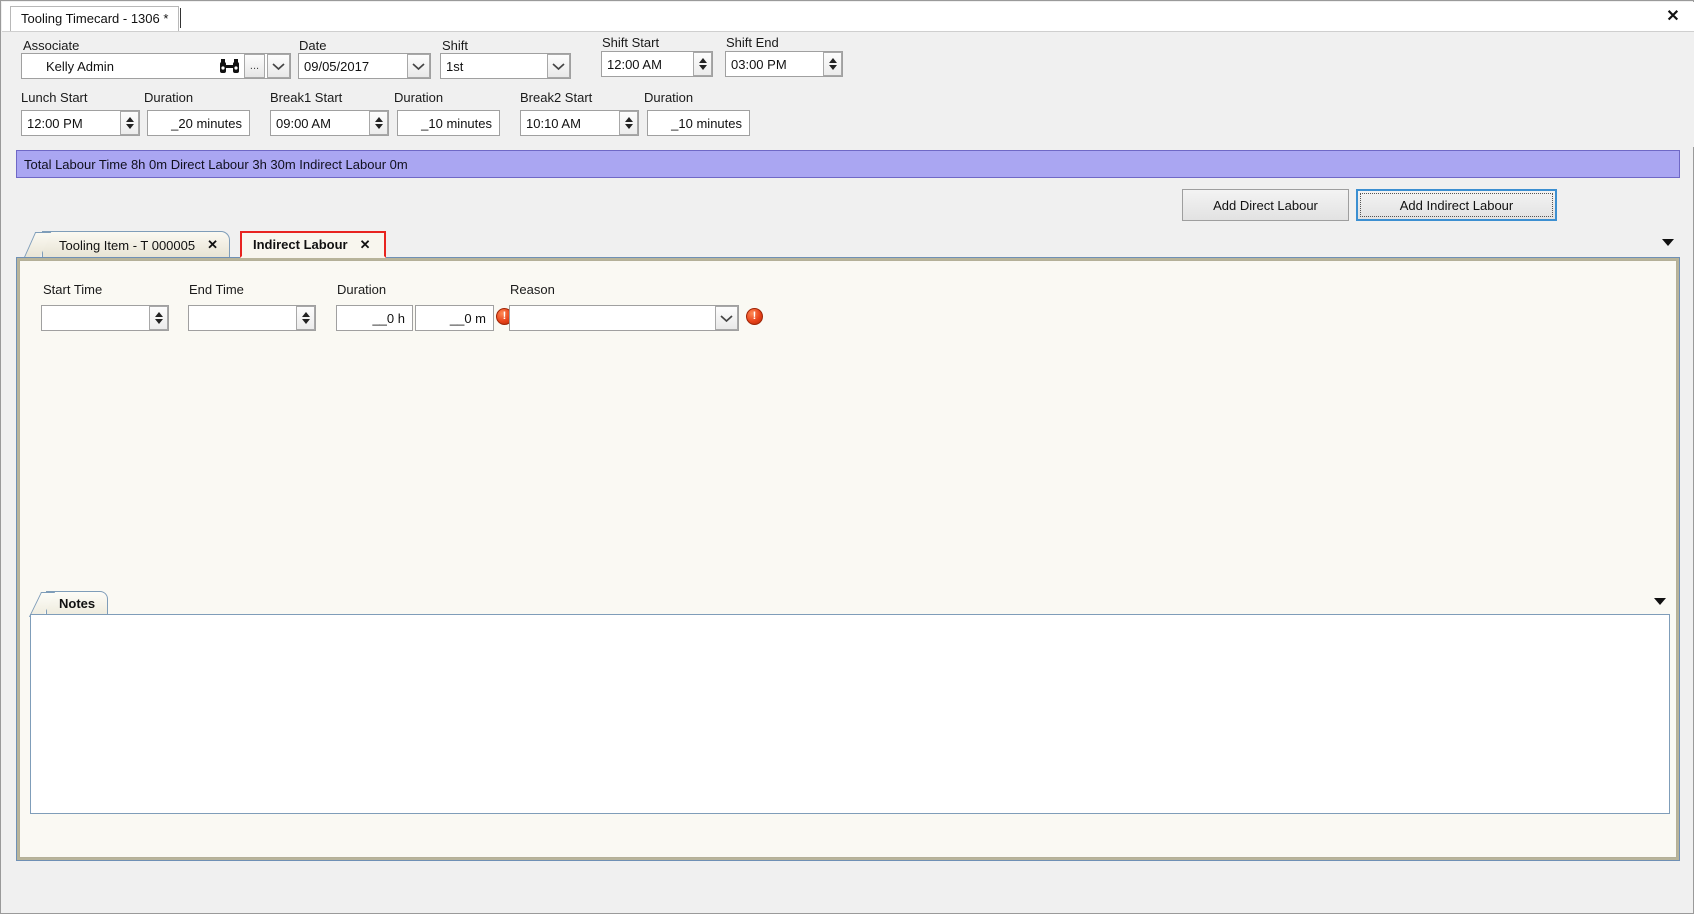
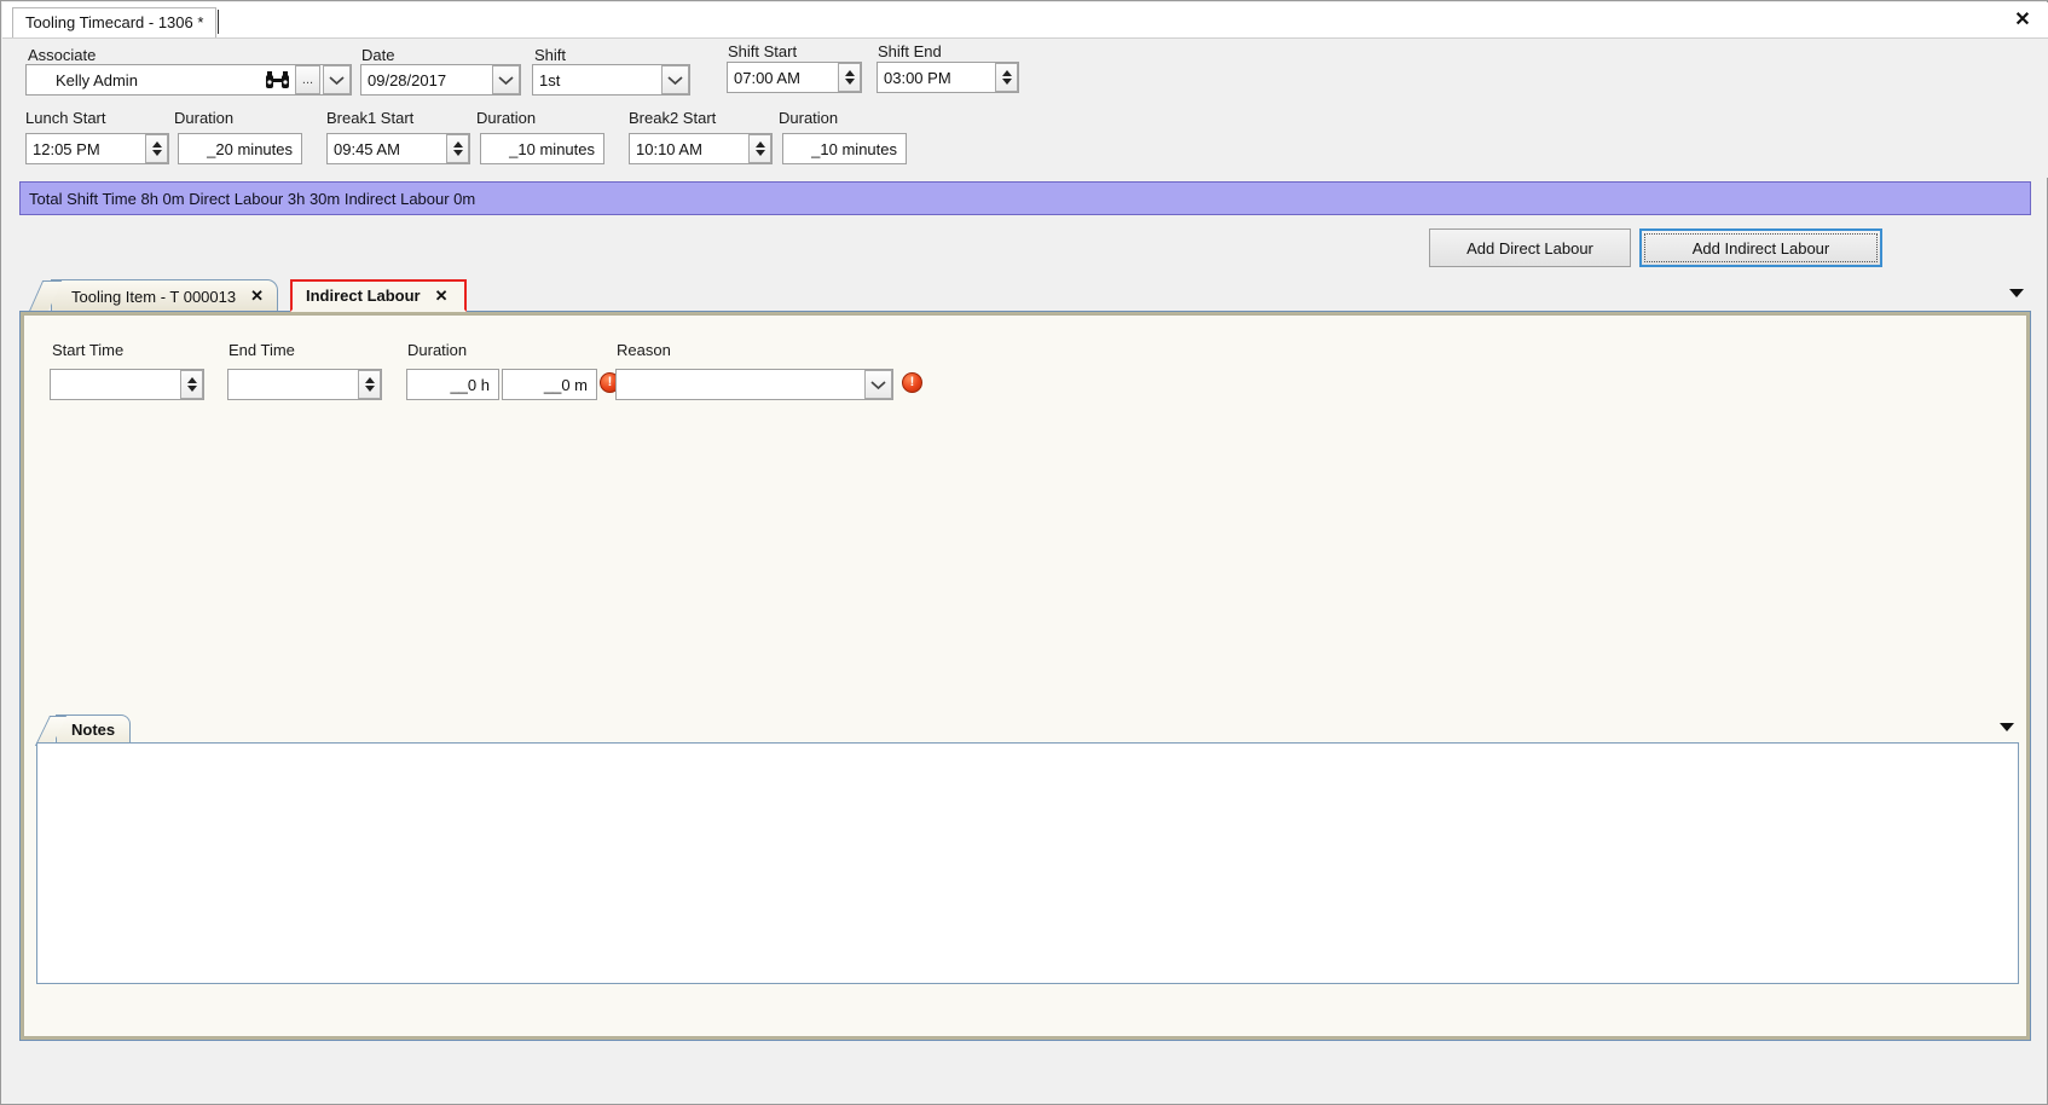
  Tooling Timecard - 1306 *
  ✕
  Associate
  Kelly Admin
  ...
  Date
- 09/05/2017
+ 09/28/2017
  Shift
  1st
  Shift Start
- 12:00 AM
+ 07:00 AM
  Shift End
  03:00 PM
  Lunch Start
- 12:00 PM
+ 12:05 PM
  Duration
  _20 minutes
  Break1 Start
- 09:00 AM
+ 09:45 AM
  Duration
  _10 minutes
  Break2 Start
  10:10 AM
  Duration
  _10 minutes
- Total Labour Time 8h 0m Direct Labour 3h 30m Indirect Labour 0m
+ Total Shift Time 8h 0m Direct Labour 3h 30m Indirect Labour 0m
  Add Direct Labour
  Add Indirect Labour
- Tooling Item - T 000005
+ Tooling Item - T 000013
  ✕
  Indirect Labour
  ✕
  Start Time
  End Time
  Duration
  __0 h
  __0 m
  !
  Reason
  !
  Notes
